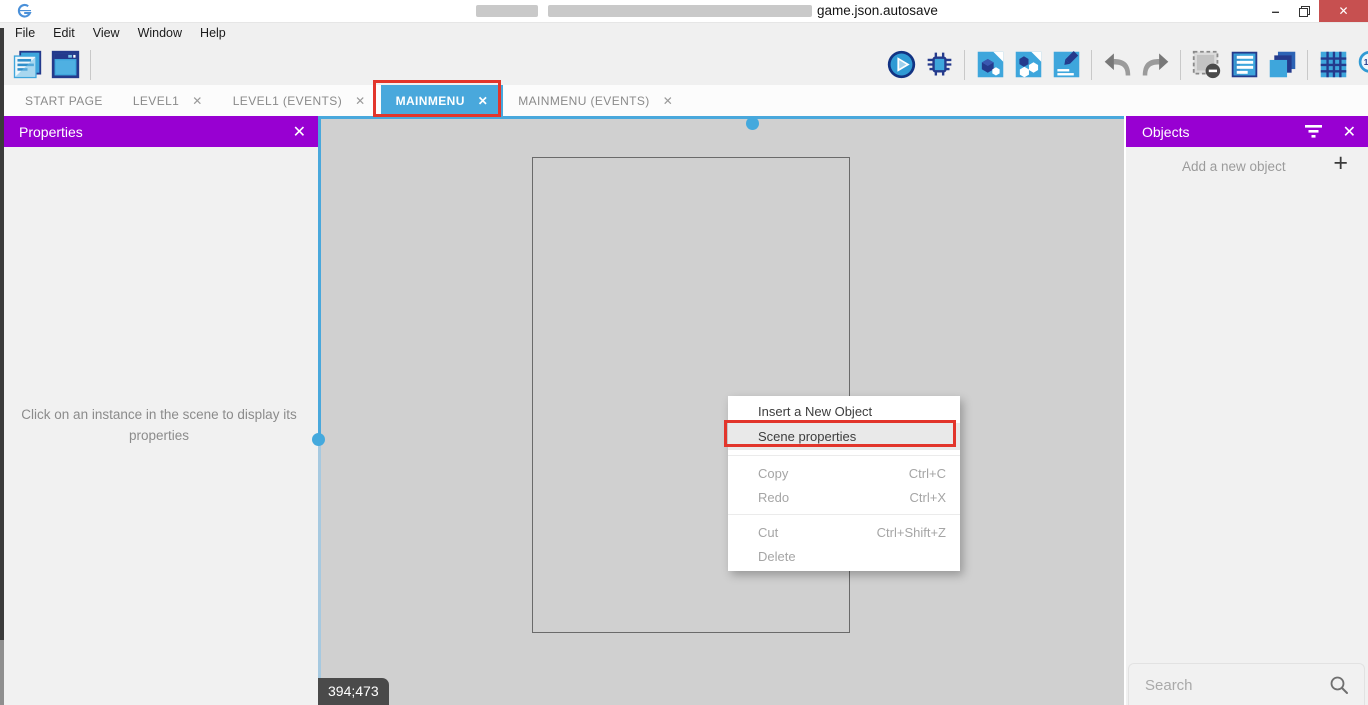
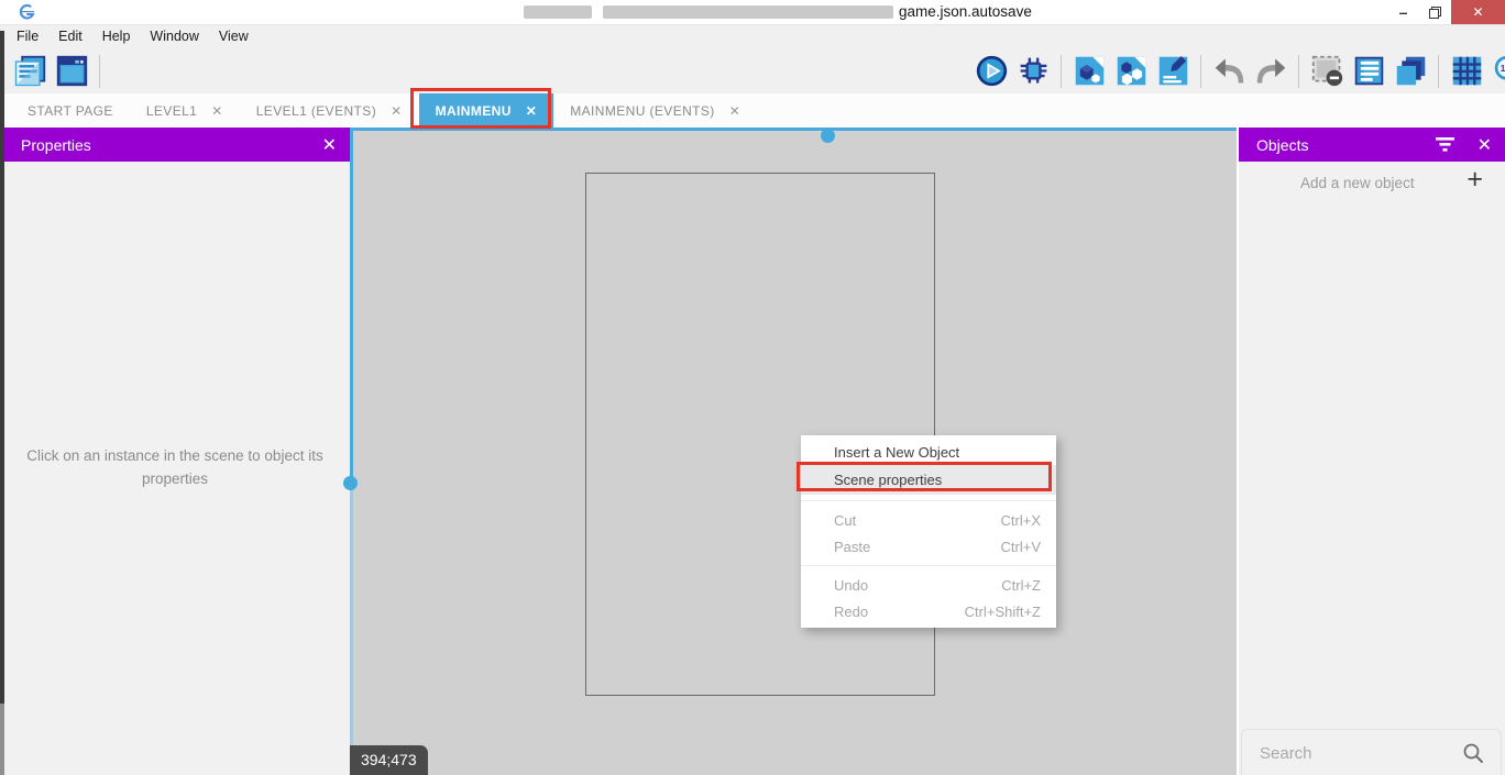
  game.json.autosave
  –
  ✕
  File
  Edit
- View
+ Help
  Window
- Help
+ View
  START PAGE
  LEVEL1
  ✕
  LEVEL1 (EVENTS)
  ✕
  MAINMENU
  ✕
  MAINMENU (EVENTS)
  ✕
  Properties
  ✕
- Click on an instance in the scene to display its properties
+ Click on an instance in the scene to object its properties
  394;473
  Objects
  ✕
  Add a new object
  +
  Search
  Insert a New Object
  Scene properties
- Copy
- Ctrl+C
- Redo
+ Cut
  Ctrl+X
+ Paste
+ Ctrl+V
+ Undo
+ Ctrl+Z
- Cut
+ Redo
  Ctrl+Shift+Z
- Delete
